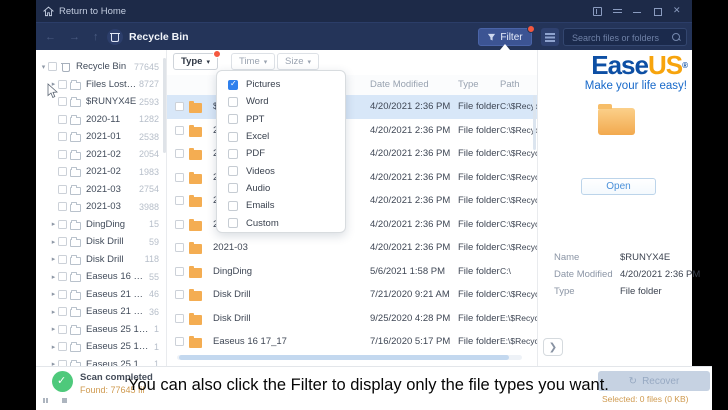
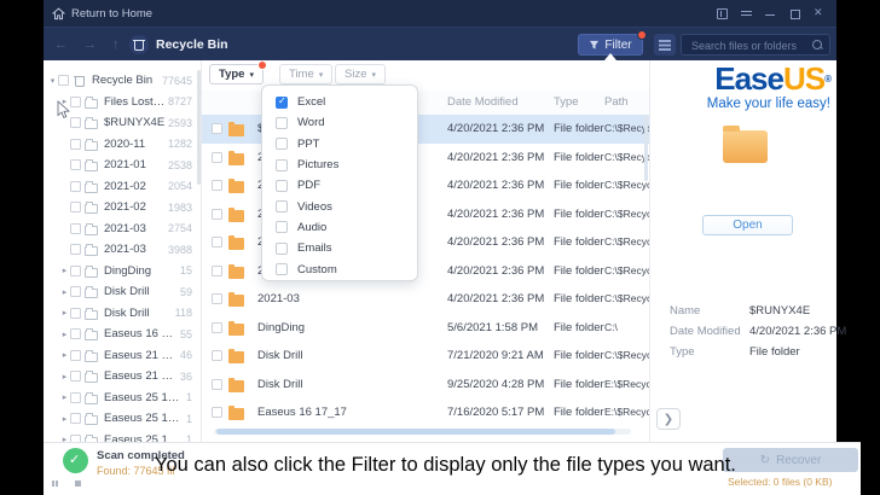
  Return to Home
  Recycle Bin
  Filter
  Search files or folders
  Recycle Bin
  77645
  8727
  $RUNYX4E
  2593
  2020-11
  1282
  2021-01
  2538
  2021-02
  2054
  2021-02
  1983
  2021-03
  2754
  2021-03
  3988
  DingDing
  15
  Disk Drill
  59
  Disk Drill
  118
  Easeus 16 17_
  55
  Easeus 21 09_
  46
  Easeus 21 09_
  36
  Easeus 25 12_
  1
  Easeus 25 13_
  1
  Easeus 25 15_
  1
  Type
  Time
  Size
  Date Modified
  Type
  Path
  4/20/2021 2:36 PM
  File folder
  4/20/2021 2:36 PM
  File folder
  4/20/2021 2:36 PM
  File folder
  C:\$Recy
  4/20/2021 2:36 PM
  File folder
  C:\$Recy
  4/20/2021 2:36 PM
  File folder
  C:\$Recy
  4/20/2021 2:36 PM
  File folder
  C:\$Recy
  2021-03
  4/20/2021 2:36 PM
  File folder
  C:\$Recy
  DingDing
  5/6/2021 1:58 PM
  File folder
  C:\
  Disk Drill
  7/21/2020 9:21 AM
  File folder
  C:\$Recy
  Disk Drill
  9/25/2020 4:28 PM
  File folder
  E:\$Recy
  Easeus 16 17_17
  7/16/2020 5:17 PM
  File folder
  E:\$Recy
- Pictures
+ Excel
  Word
  PPT
- Excel
+ Pictures
  PDF
  Videos
  Audio
  Emails
  Custom
  EaseUS®
  Make your life easy!
  Open
  Name
  $RUNYX4E
  Date Modified
  4/20/2021 2:36 PM
  Type
  File folder
  ❯
  Scan completed
  Found: 77645 fil
  Recover
  Selected: 0 files (0 KB)
  You can also click the Filter to display only the file types you want.
